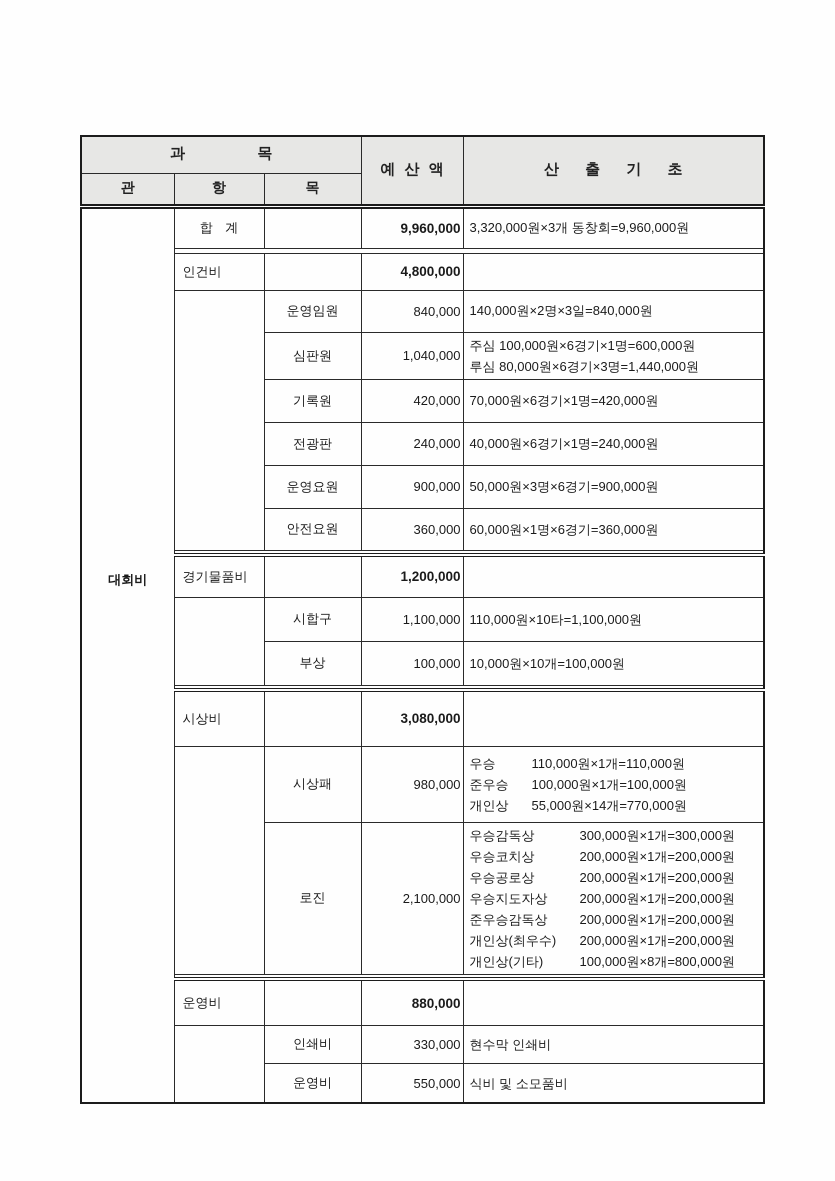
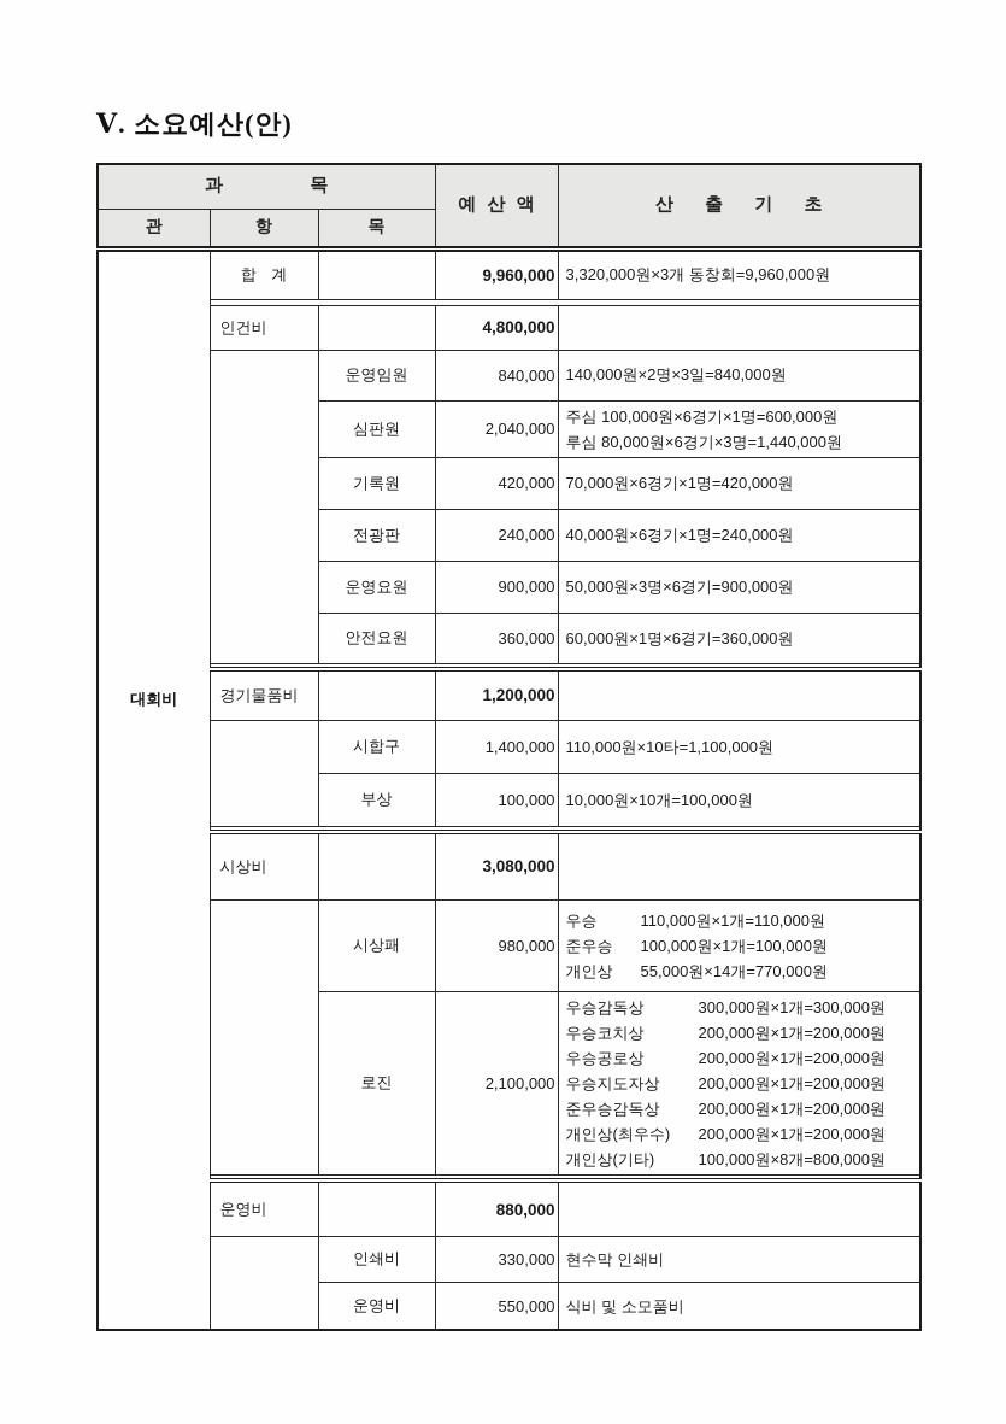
+ Ⅴ. 소요예산(안)
  과 목	예 산 액	산 출 기 초
  관	항	목
  대회비	합 계		9,960,000	3,320,000원×3개 동창회=9,960,000원
  인건비		4,800,000
  	운영임원	840,000	140,000원×2명×3일=840,000원
- 심판원	1,040,000	주심 100,000원×6경기×1명=600,000원 루심 80,000원×6경기×3명=1,440,000원
+ 심판원	2,040,000	주심 100,000원×6경기×1명=600,000원 루심 80,000원×6경기×3명=1,440,000원
  기록원	420,000	70,000원×6경기×1명=420,000원
  전광판	240,000	40,000원×6경기×1명=240,000원
  운영요원	900,000	50,000원×3명×6경기=900,000원
  안전요원	360,000	60,000원×1명×6경기=360,000원
  경기물품비		1,200,000
- 	시합구	1,100,000	110,000원×10타=1,100,000원
+ 	시합구	1,400,000	110,000원×10타=1,100,000원
  부상	100,000	10,000원×10개=100,000원
  시상비		3,080,000
  	시상패	980,000	우승 110,000원×1개=110,000원 준우승 100,000원×1개=100,000원 개인상 55,000원×14개=770,000원
  로진	2,100,000	우승감독상 300,000원×1개=300,000원 우승코치상 200,000원×1개=200,000원 우승공로상 200,000원×1개=200,000원 우승지도자상 200,000원×1개=200,000원 준우승감독상 200,000원×1개=200,000원 개인상(최우수) 200,000원×1개=200,000원 개인상(기타) 100,000원×8개=800,000원
  운영비		880,000
  	인쇄비	330,000	현수막 인쇄비
  운영비	550,000	식비 및 소모품비
